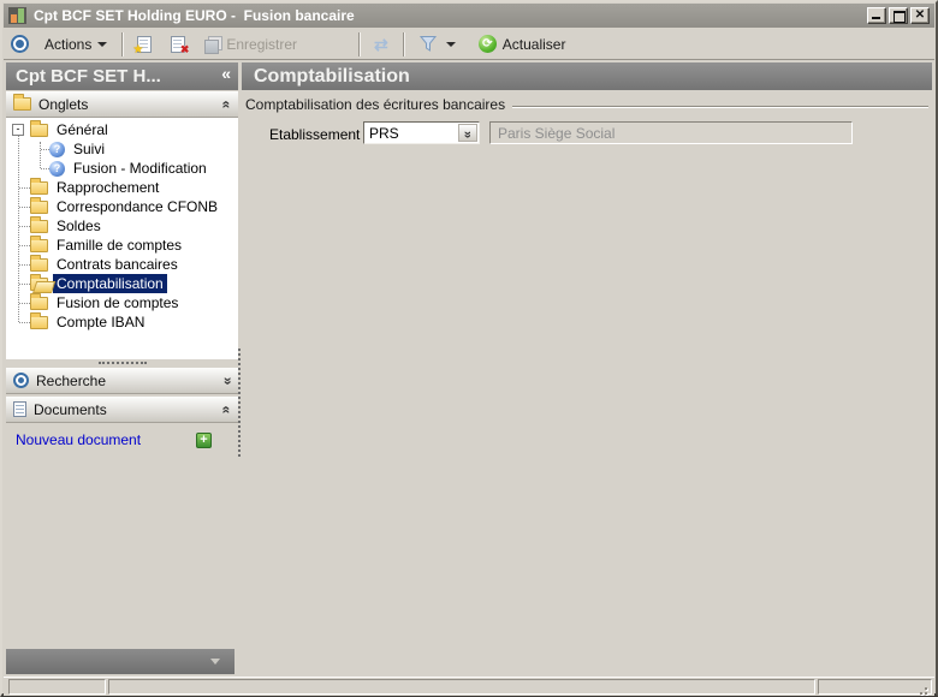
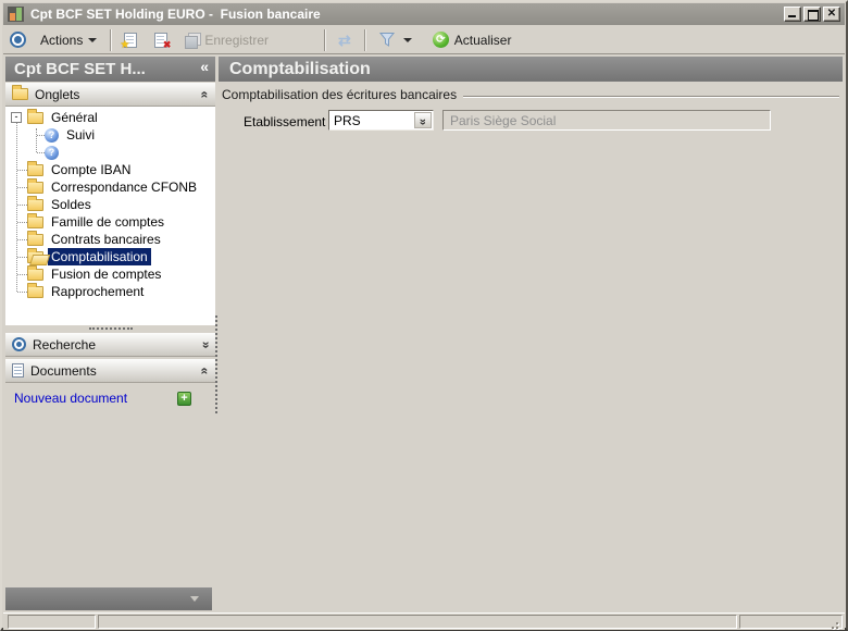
  Cpt BCF SET Holding EURO - Fusion bancaire
  Actions
  Enregistrer
  ⇄
  ⟳
  Actualiser
  Cpt BCF SET H...
  «
  Comptabilisation
  Onglets
  -
  Général
  ?
  Suivi
  ?
- Fusion - Modification
- Rapprochement
+ Compte IBAN
  Correspondance CFONB
  Soldes
  Famille de comptes
  Contrats bancaires
  Comptabilisation
  Fusion de comptes
- Compte IBAN
+ Rapprochement
  Recherche
  Documents
  Nouveau document
  +
  Comptabilisation des écritures bancaires
  Etablissement
  PRS
  Paris Siège Social
